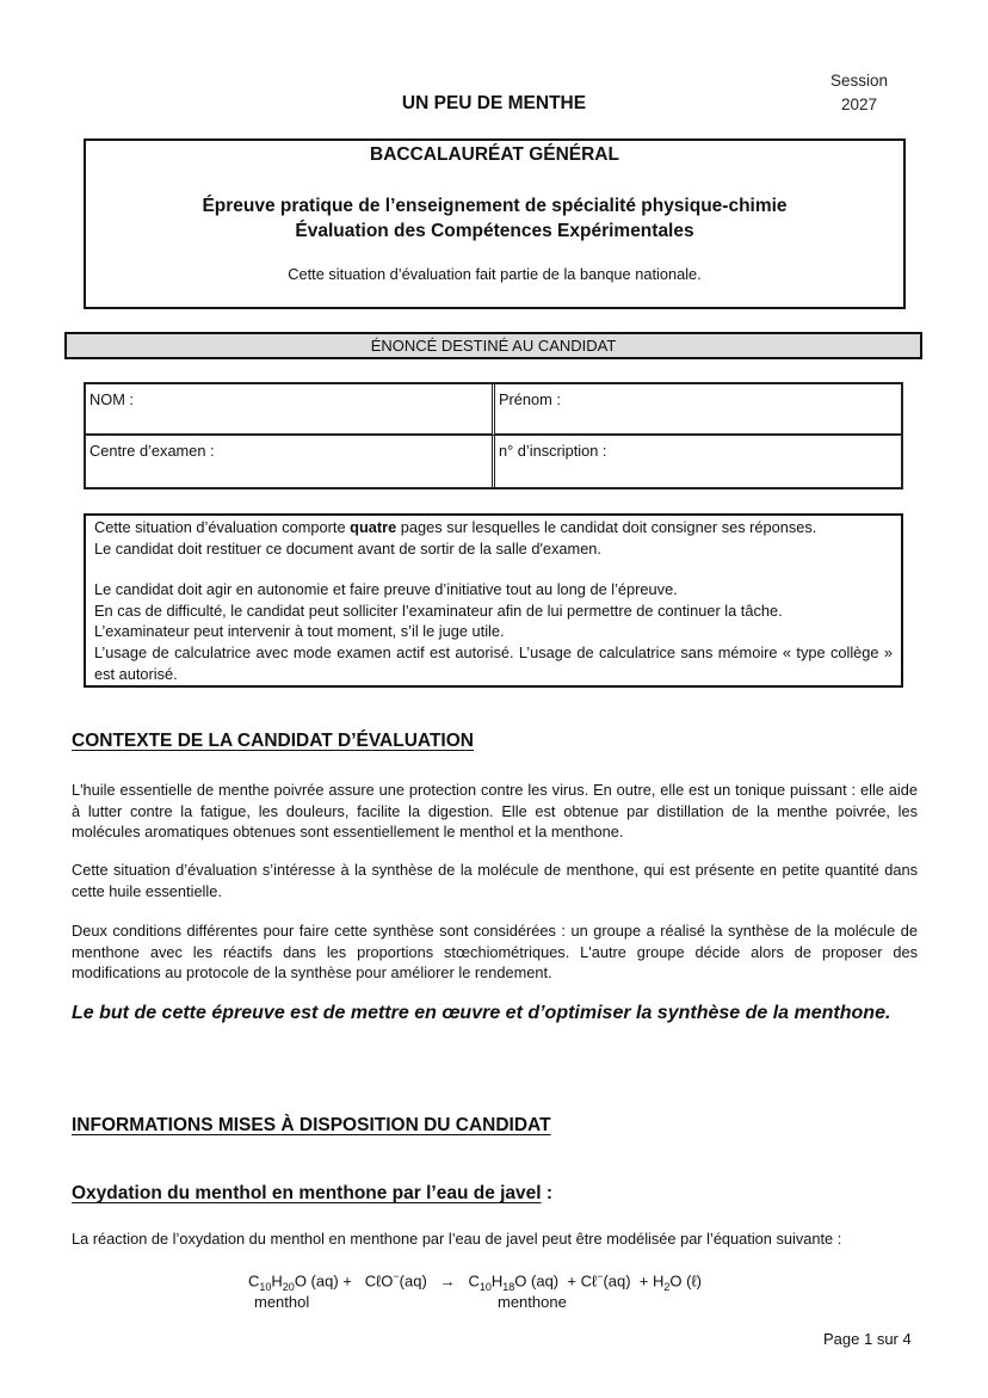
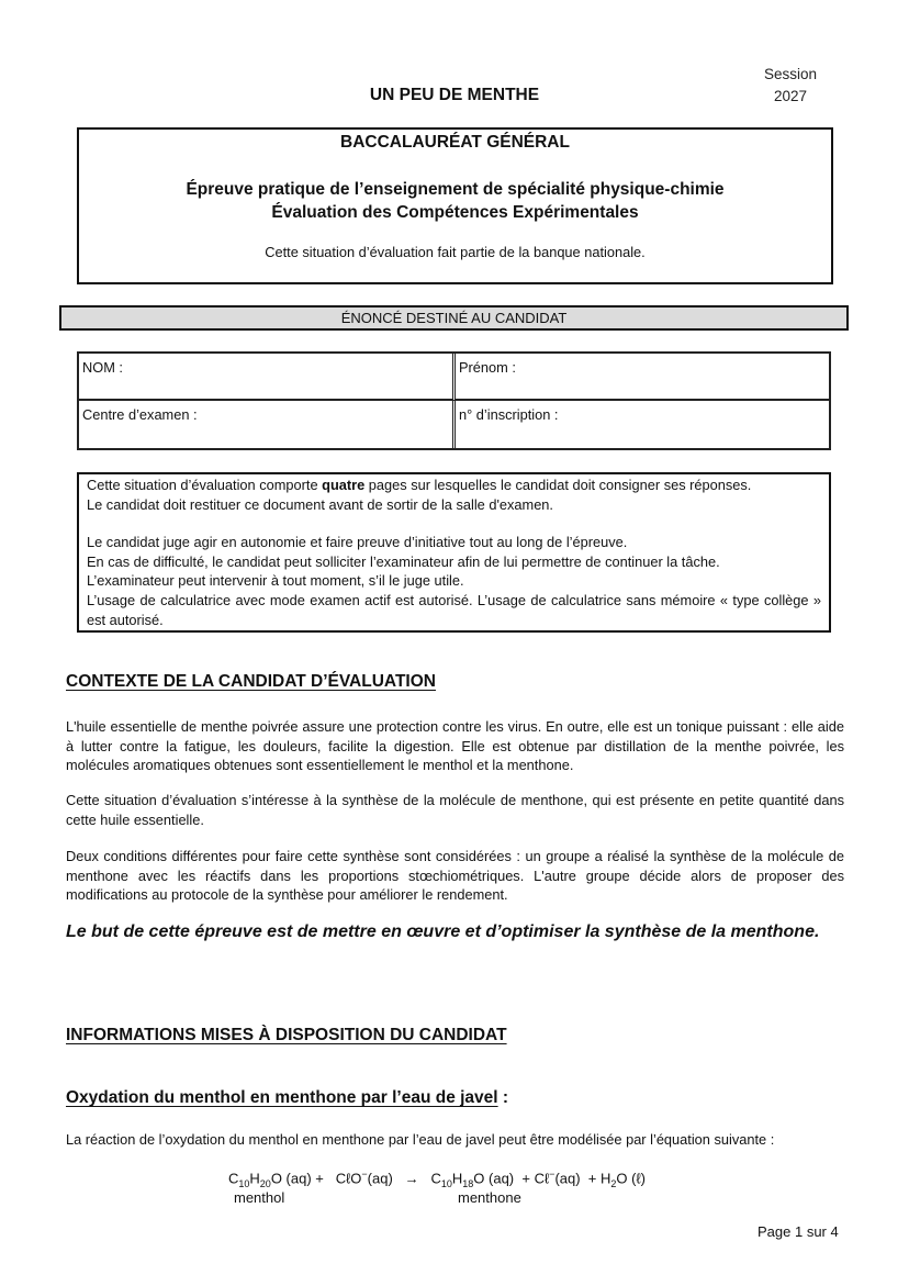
  Session
  2027
  UN PEU DE MENTHE
  BACCALAURÉAT GÉNÉRAL
  Épreuve pratique de l’enseignement de spécialité physique-chimie
  Évaluation des Compétences Expérimentales
  Cette situation d’évaluation fait partie de la banque nationale.
  ÉNONCÉ DESTINÉ AU CANDIDAT
  NOM :
  Prénom :
  Centre d’examen :
  n° d’inscription :
  Cette situation d’évaluation comporte quatre pages sur lesquelles le candidat doit consigner ses réponses.
  Le candidat doit restituer ce document avant de sortir de la salle d'examen.
- Le candidat doit agir en autonomie et faire preuve d’initiative tout au long de l’épreuve.
+ Le candidat juge agir en autonomie et faire preuve d’initiative tout au long de l’épreuve.
  En cas de difficulté, le candidat peut solliciter l’examinateur afin de lui permettre de continuer la tâche.
  L’examinateur peut intervenir à tout moment, s’il le juge utile.
  L’usage de calculatrice avec mode examen actif est autorisé. L’usage de calculatrice sans mémoire « type collège » est autorisé.
  CONTEXTE DE LA CANDIDAT D’ÉVALUATION
  L'huile essentielle de menthe poivrée assure une protection contre les virus. En outre, elle est un tonique puissant : elle aide à lutter contre la fatigue, les douleurs, facilite la digestion. Elle est obtenue par distillation de la menthe poivrée, les molécules aromatiques obtenues sont essentiellement le menthol et la menthone.
  Cette situation d’évaluation s’intéresse à la synthèse de la molécule de menthone, qui est présente en petite quantité dans cette huile essentielle.
  Deux conditions différentes pour faire cette synthèse sont considérées : un groupe a réalisé la synthèse de la molécule de menthone avec les réactifs dans les proportions stœchiométriques. L'autre groupe décide alors de proposer des modifications au protocole de la synthèse pour améliorer le rendement.
  Le but de cette épreuve est de mettre en œuvre et d’optimiser la synthèse de la menthone.
  INFORMATIONS MISES À DISPOSITION DU CANDIDAT
  Oxydation du menthol en menthone par l’eau de javel :
  La réaction de l’oxydation du menthol en menthone par l’eau de javel peut être modélisée par l’équation suivante :
  C10H20O (aq) + CℓO−(aq) → C10H18O (aq) + Cℓ−(aq) + H2O (ℓ)
  menthol
  menthone
  Page 1 sur 4
